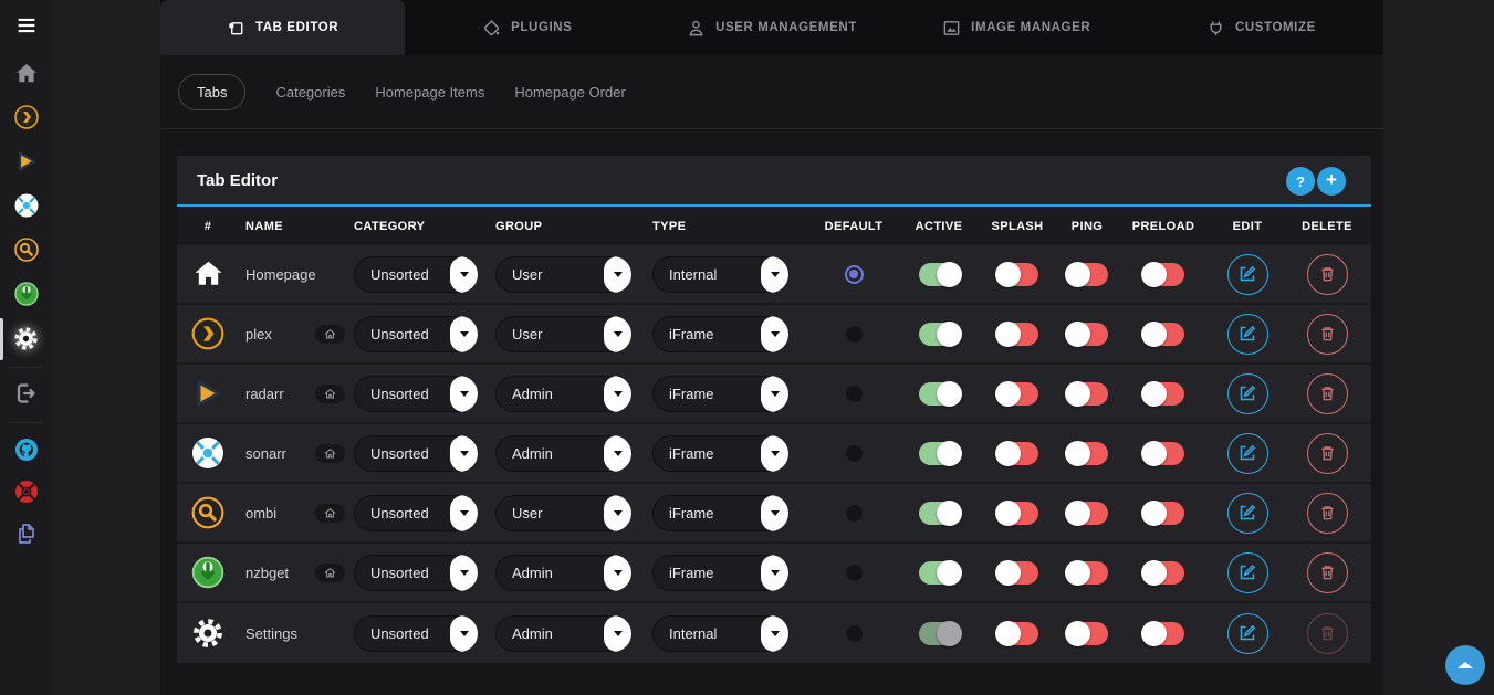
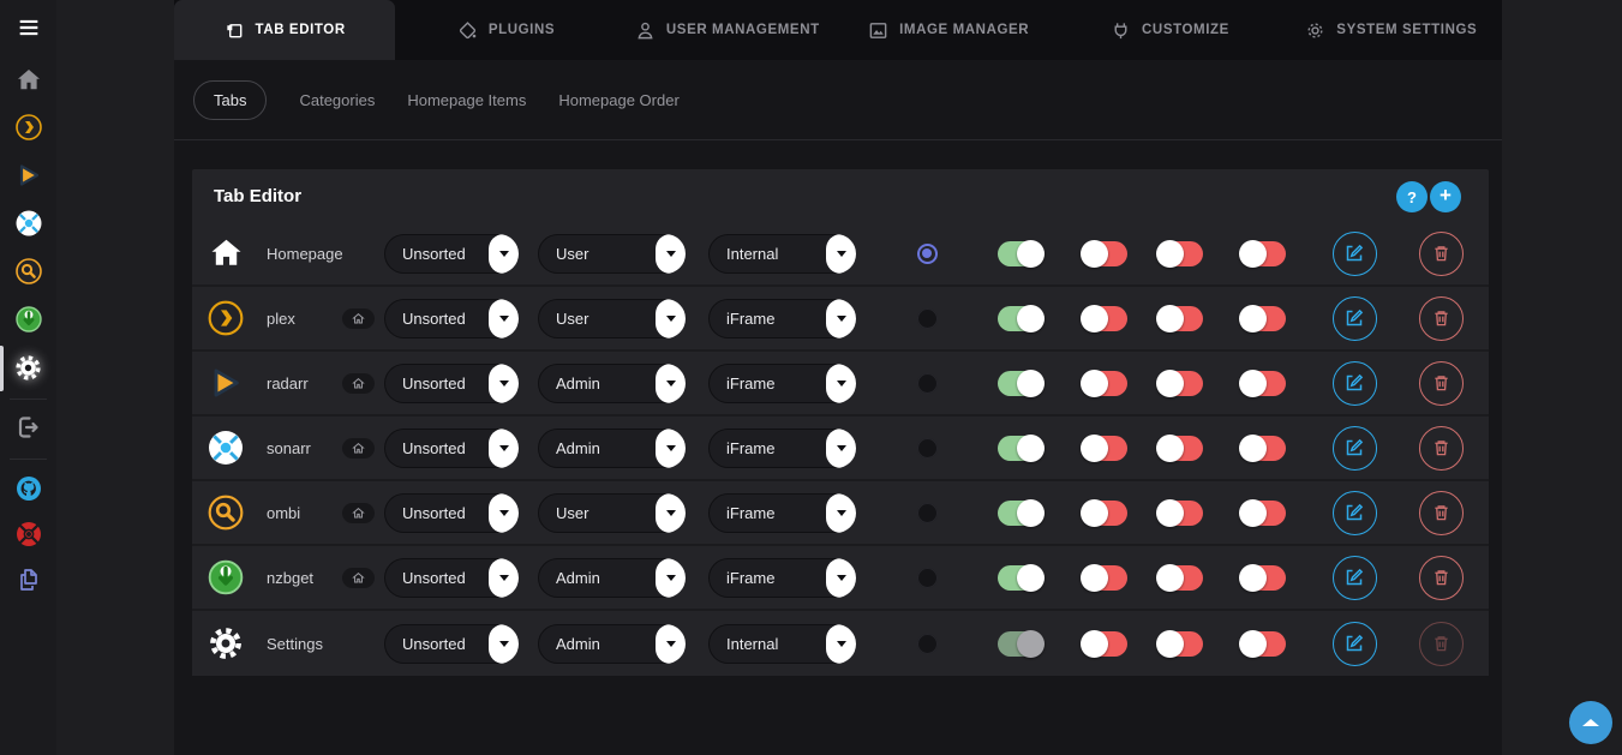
  TAB EDITOR
  PLUGINS
  USER MANAGEMENT
  IMAGE MANAGER
  CUSTOMIZE
+ SYSTEM SETTINGS
  Tabs
  Categories
  Homepage Items
  Homepage Order
  Tab Editor
  ?
  +
- #
- NAME
- CATEGORY
- GROUP
- TYPE
- DEFAULT
- ACTIVE
- SPLASH
- PING
- PRELOAD
- EDIT
- DELETE
  Homepage
  Unsorted
  User
  Internal
  plex
  Unsorted
  User
  iFrame
  radarr
  Unsorted
  Admin
  iFrame
  sonarr
  Unsorted
  Admin
  iFrame
  ombi
  Unsorted
  User
  iFrame
  nzbget
  Unsorted
  Admin
  iFrame
  Settings
  Unsorted
  Admin
  Internal
